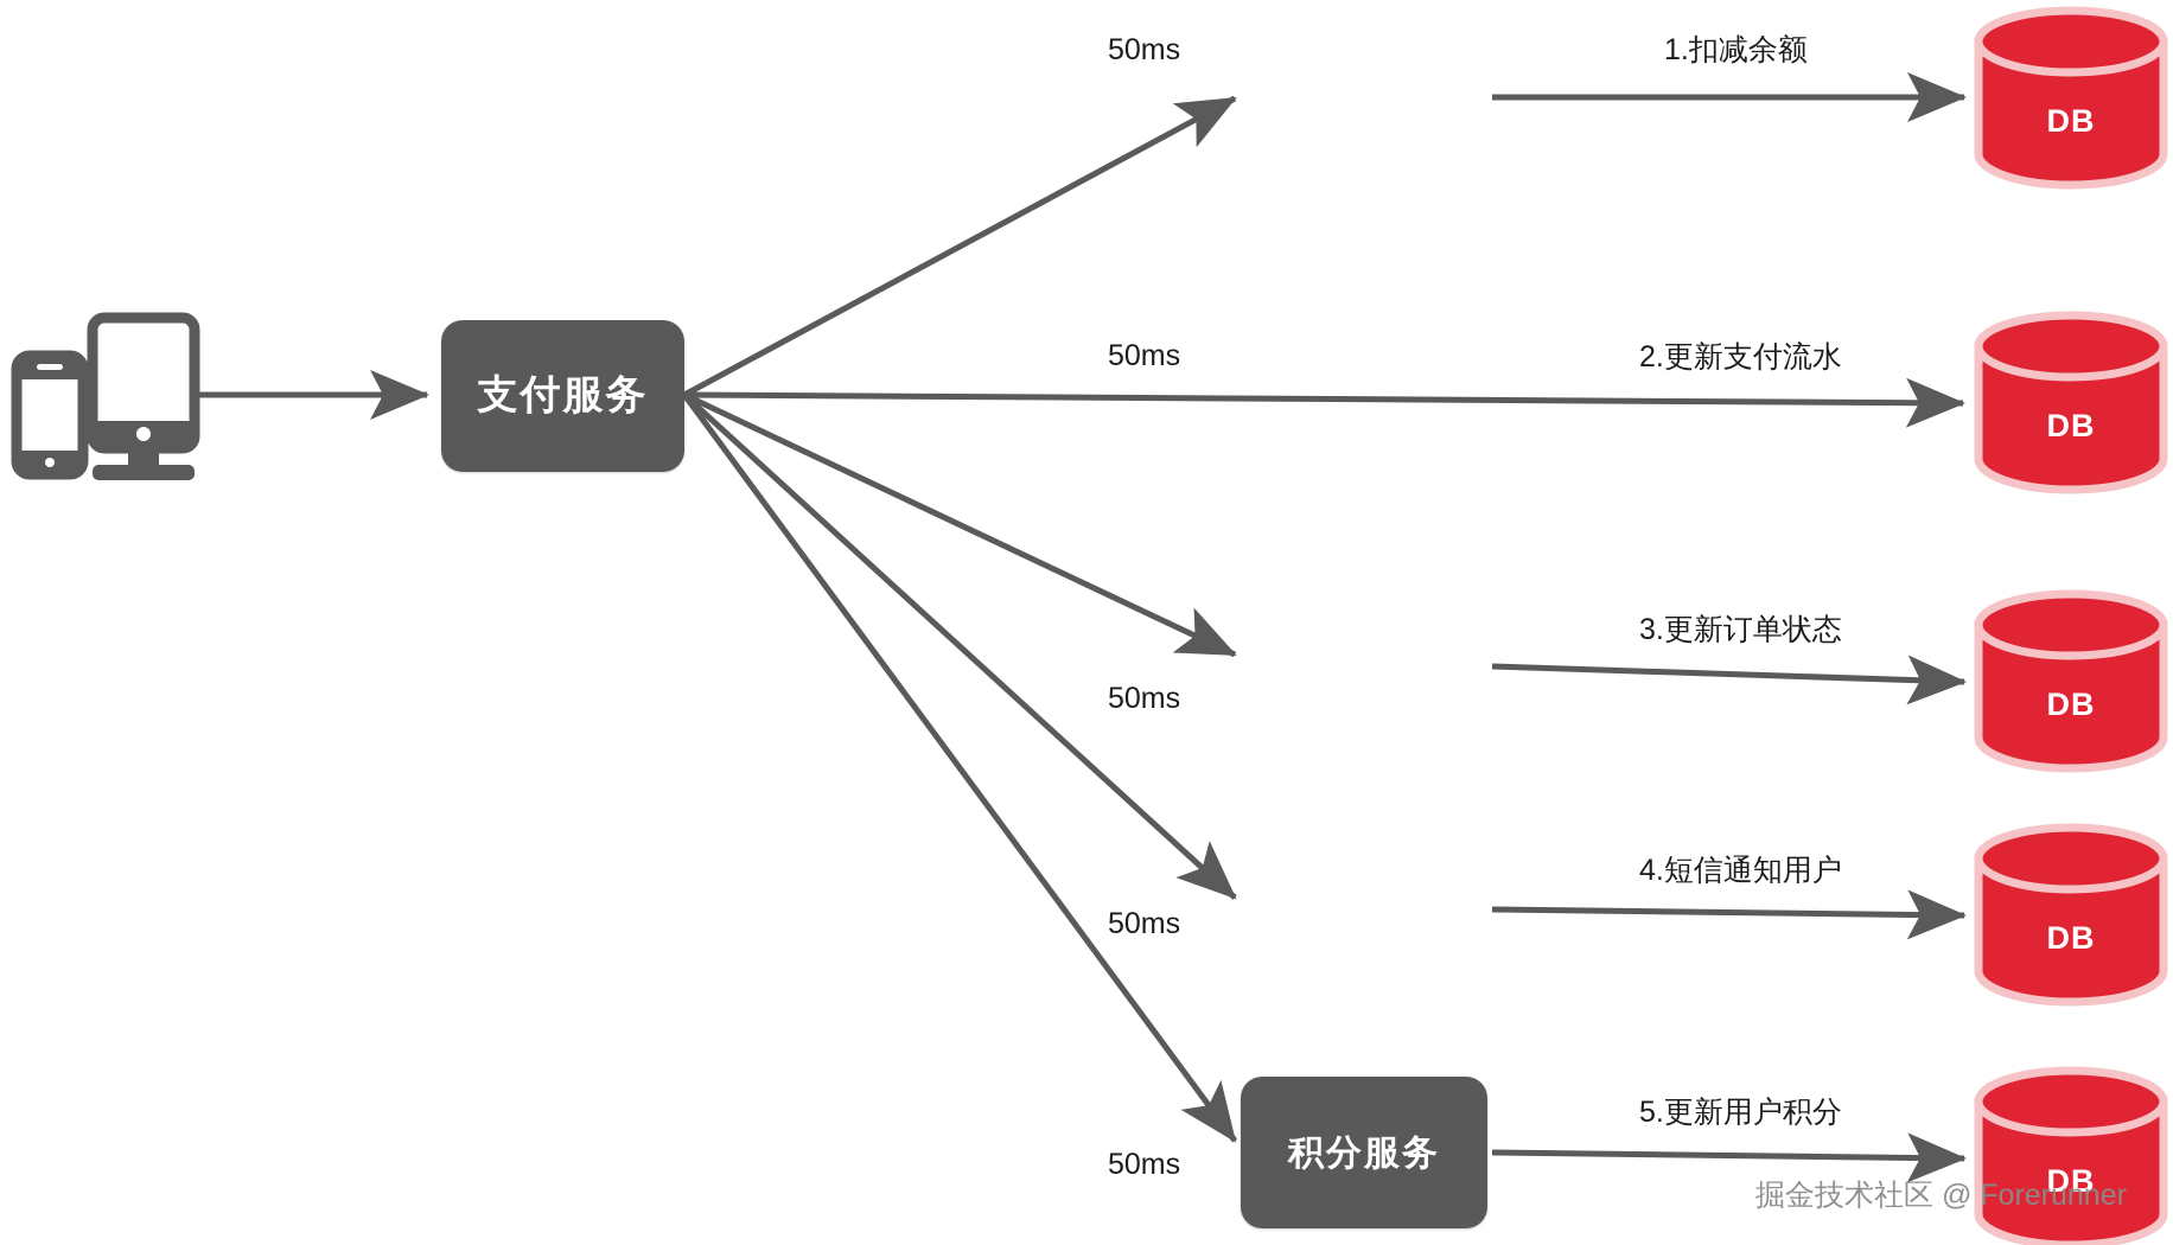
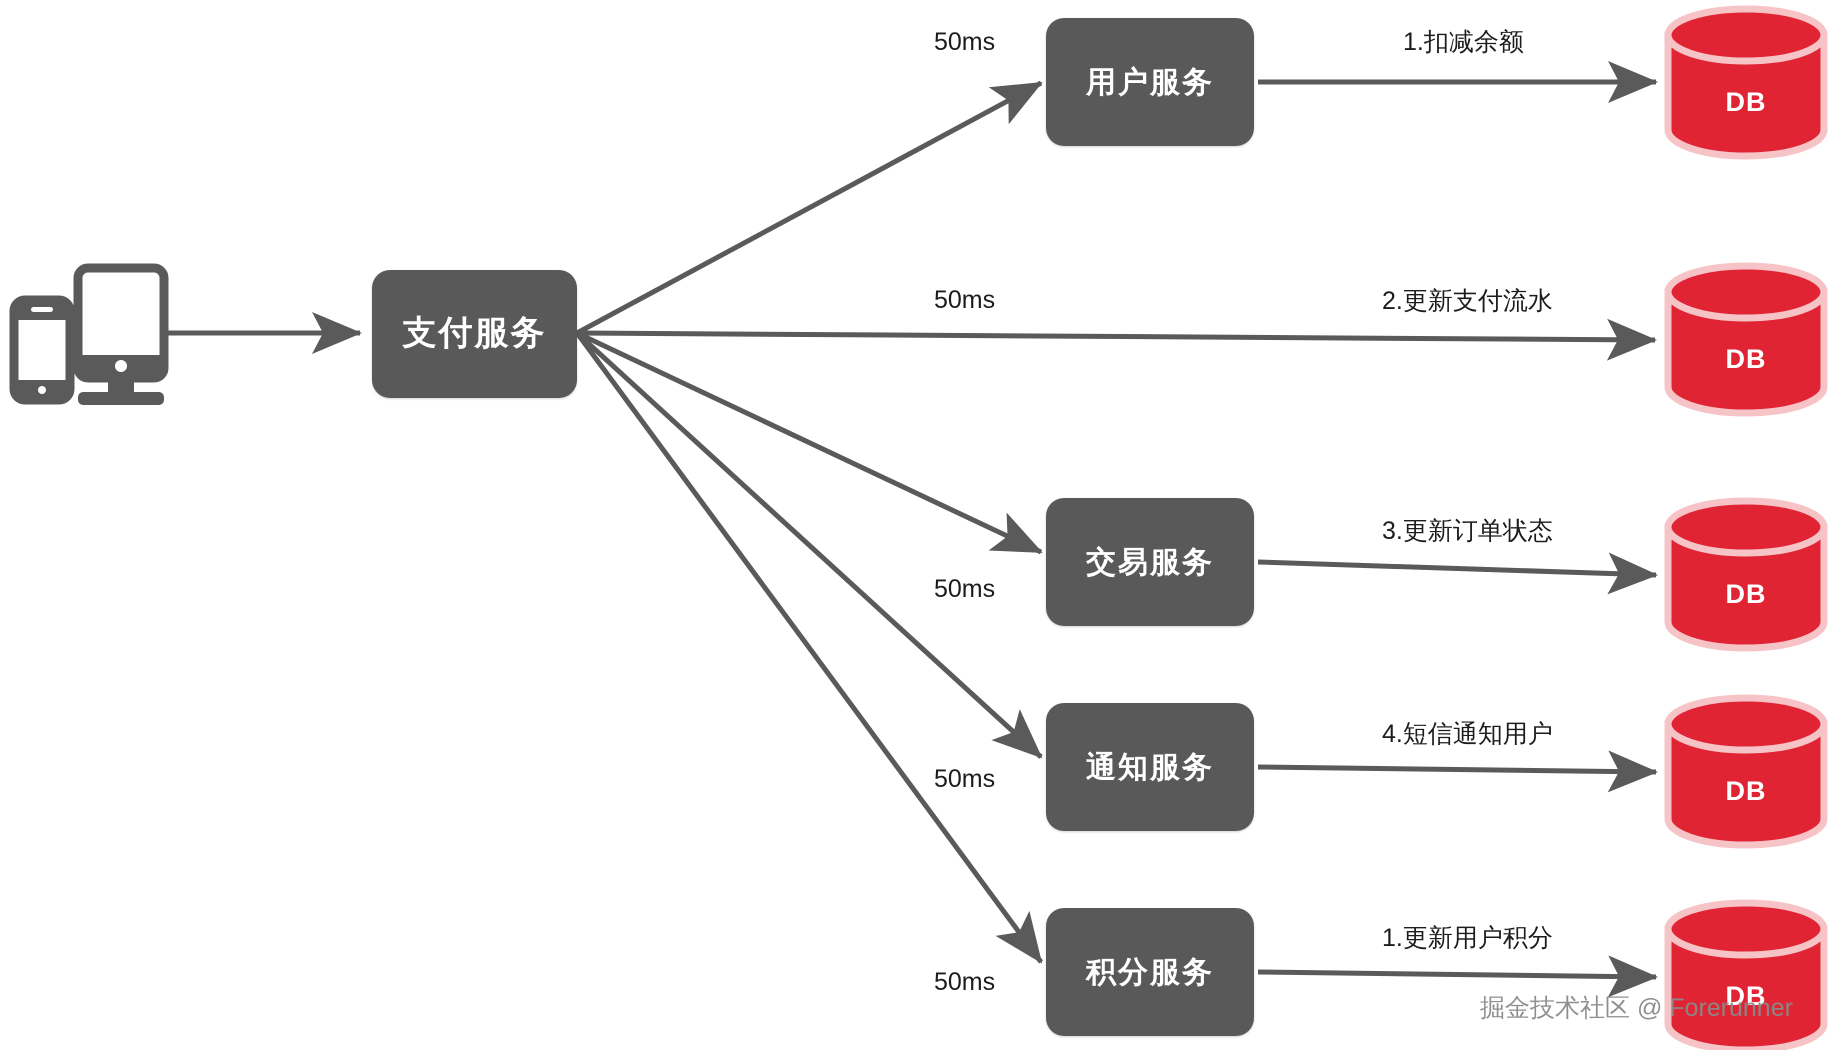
  DB
  DB
  DB
  DB
  DB
  支付服务
+ 用户服务
+ 交易服务
+ 通知服务
  积分服务
  50ms
  50ms
  50ms
  50ms
  50ms
  1.扣减余额
  2.更新支付流水
  3.更新订单状态
  4.短信通知用户
- 5.更新用户积分
+ 1.更新用户积分
  掘金技术社区 @ Forerunner
